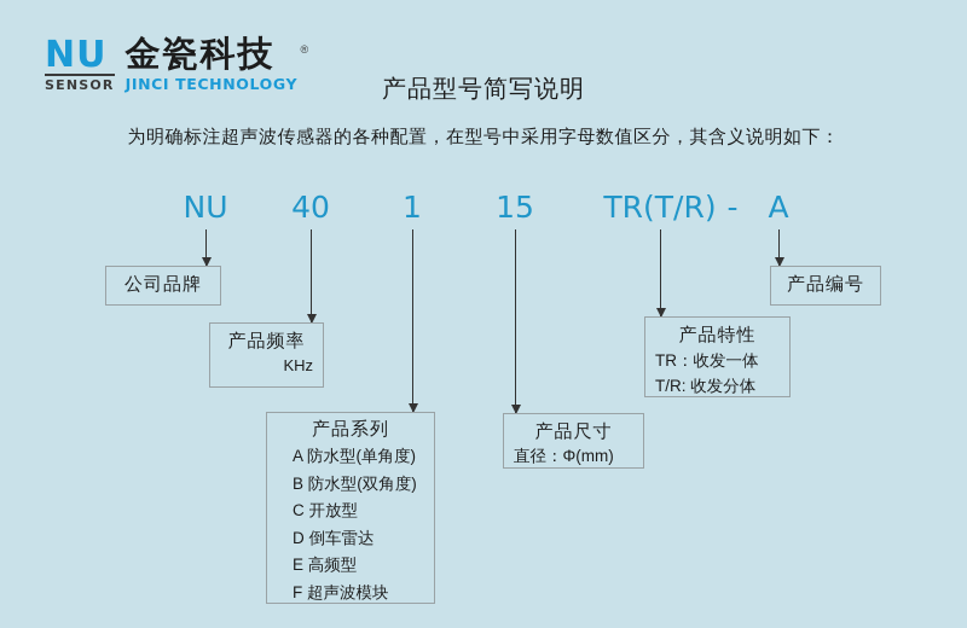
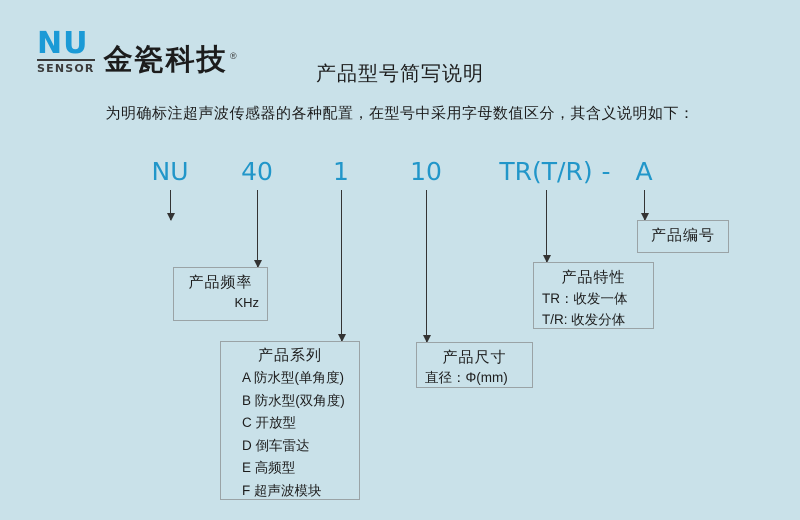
  NU
  SENSOR
  金瓷科技
  ®
- JINCI TECHNOLOGY
  产品型号简写说明
  为明确标注超声波传感器的各种配置，在型号中采用字母数值区分，其含义说明如下：
  NU
  40
  1
- 15
+ 10
  TR(T/R)
  -
  A
- 公司品牌
  产品频率
  KHz
  产品系列
  A 防水型(单角度)
  B 防水型(双角度)
  C 开放型
  D 倒车雷达
  E 高频型
  F 超声波模块
  产品尺寸
  直径：Φ(mm)
  产品特性
  TR：收发一体
  T/R: 收发分体
  产品编号
